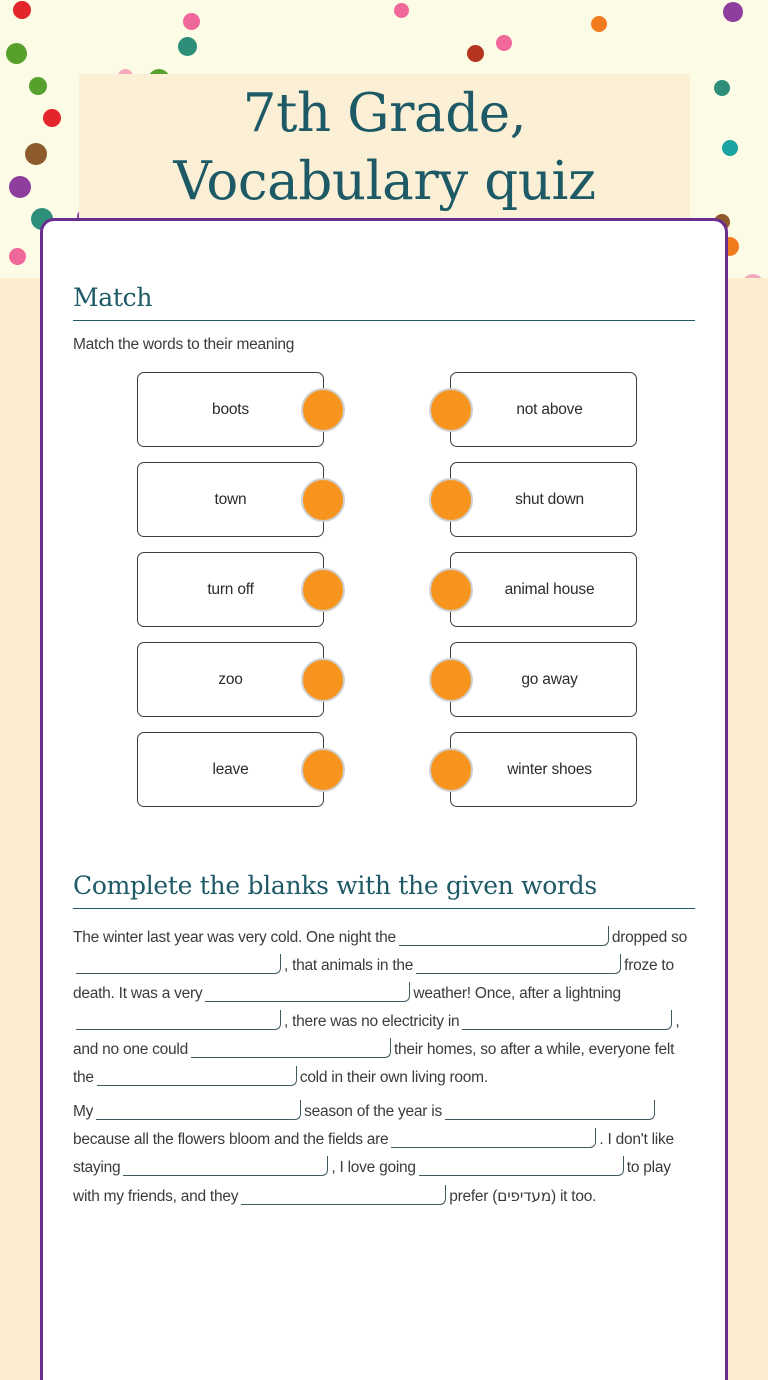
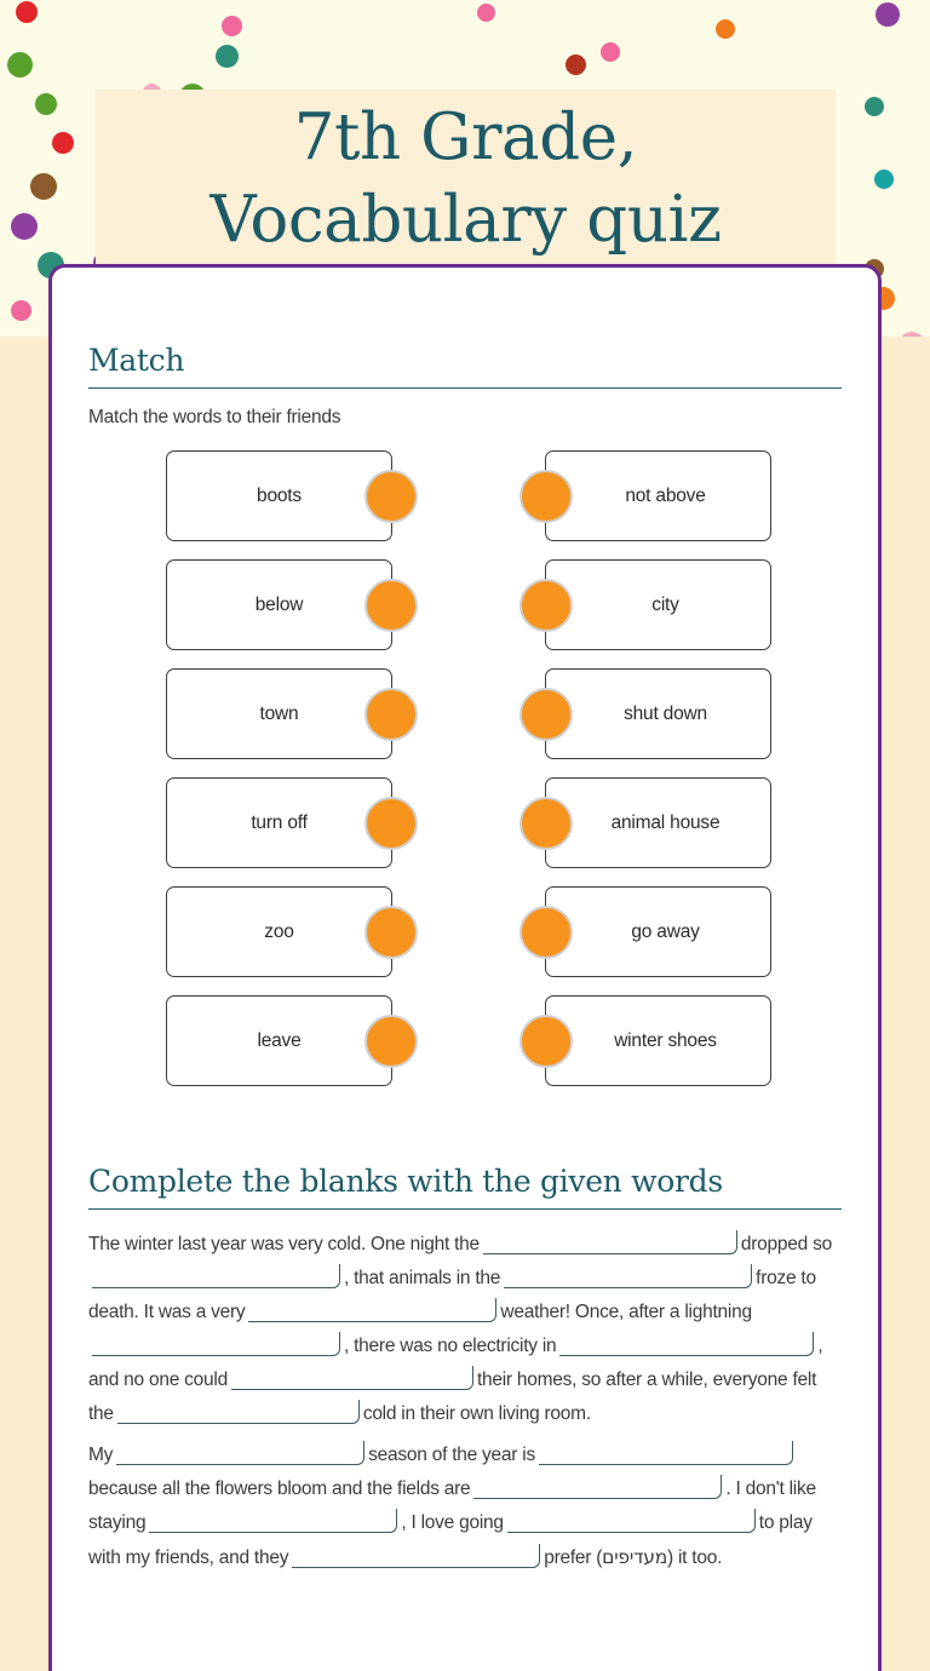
  7th Grade,
  Vocabulary quiz
  Match
- Match the words to their meaning
+ Match the words to their friends
  boots
  not above
+ below
+ city
  town
  shut down
  turn off
  animal house
  zoo
  go away
  leave
  winter shoes
  Complete the blanks with the given words
  The winter last year was very cold. One night the dropped so, that animals in the froze to death. It was a very weather! Once, after a lightning, there was no electricity in , and no one could their homes, so after a while, everyone felt the cold in their own living room.
  My season of the year isbecause all the flowers bloom and the fields are . I don't like staying , I love going to play with my friends, and they prefer ( מעדיפים ) it too.
